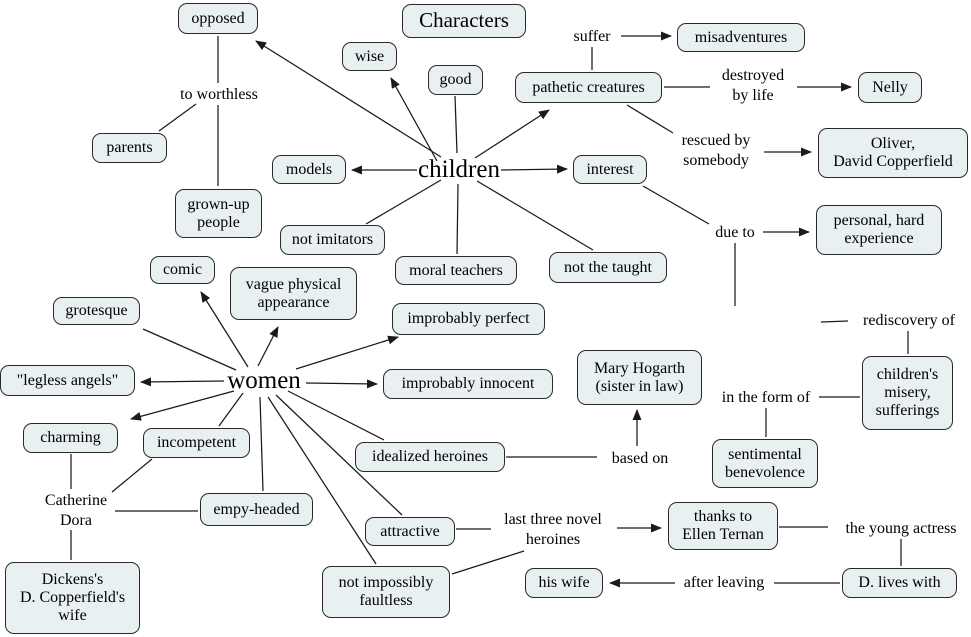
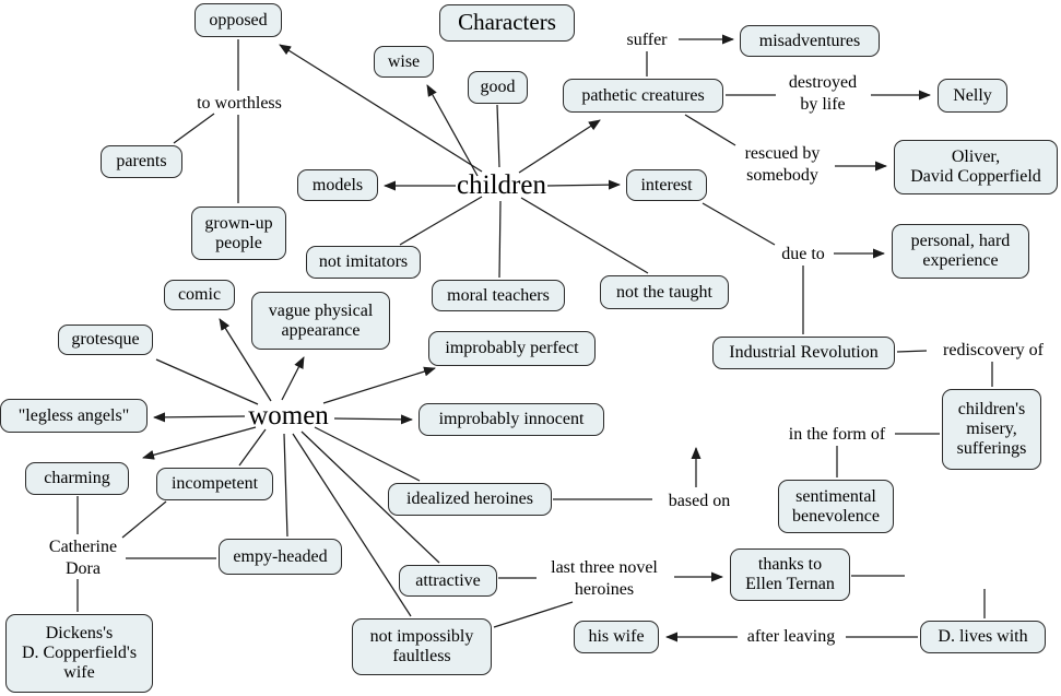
  Characters
  children
  women
  opposed
  wise
  good
  pathetic creatures
  misadventures
  Nelly
  parents
  grown-up
  people
  models
  interest
  Oliver,
  David Copperfield
  personal, hard
  experience
  not imitators
  moral teachers
  not the taught
+ Industrial Revolution
  comic
  vague physical
  appearance
  grotesque
  improbably perfect
  "legless angels"
  improbably innocent
- Mary Hogarth
- (sister in law)
  children's
  misery,
  sufferings
  charming
  incompetent
  sentimental
  benevolence
  idealized heroines
  empy-headed
  attractive
  thanks to
  Ellen Ternan
  not impossibly
  faultless
  his wife
  D. lives with
  Dickens's
  D. Copperfield's
  wife
  to worthless
  suffer
  destroyed
  by life
  rescued by
  somebody
  due to
  rediscovery of
  in the form of
  based on
  Catherine
  Dora
  last three novel
  heroines
- the young actress
  after leaving
